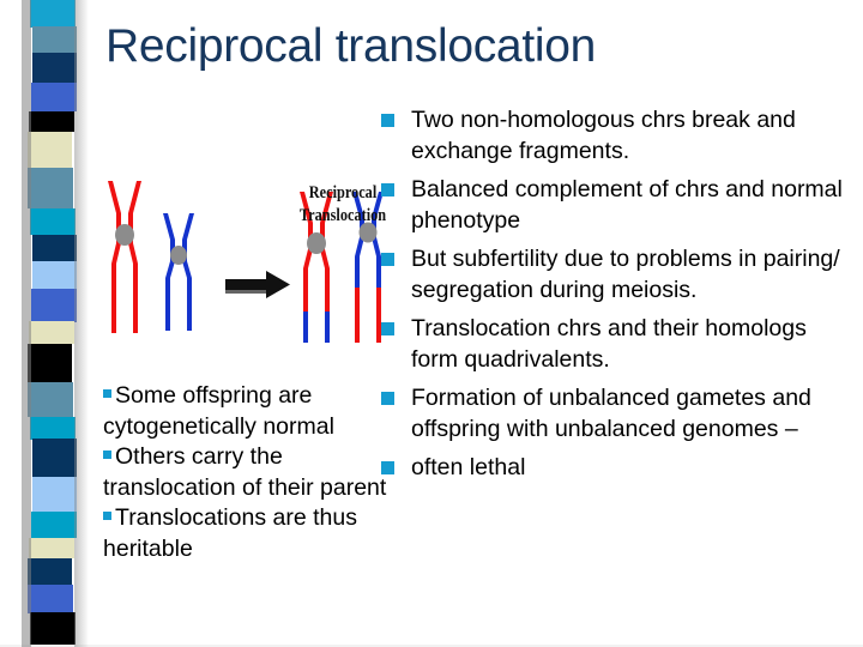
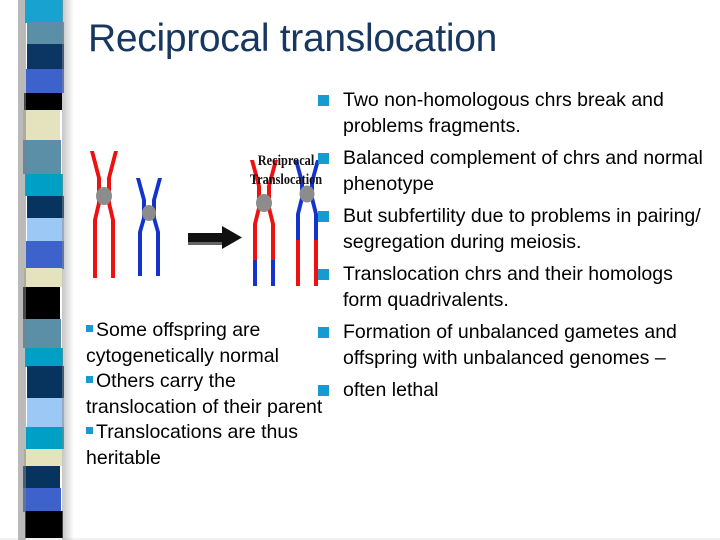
  Reciprocal translocation
  Reciprocal
  Translocation
  Some offspring are cytogenetically normal
  Others carry the translocation of their parent
  Translocations are thus heritable
- Two non-homologous chrs break and exchange fragments.
+ Two non-homologous chrs break and problems fragments.
  Balanced complement of chrs and normal phenotype
  But subfertility due to problems in pairing/ segregation during meiosis.
  Translocation chrs and their homologs form quadrivalents.
  Formation of unbalanced gametes and offspring with unbalanced genomes –
  often lethal
